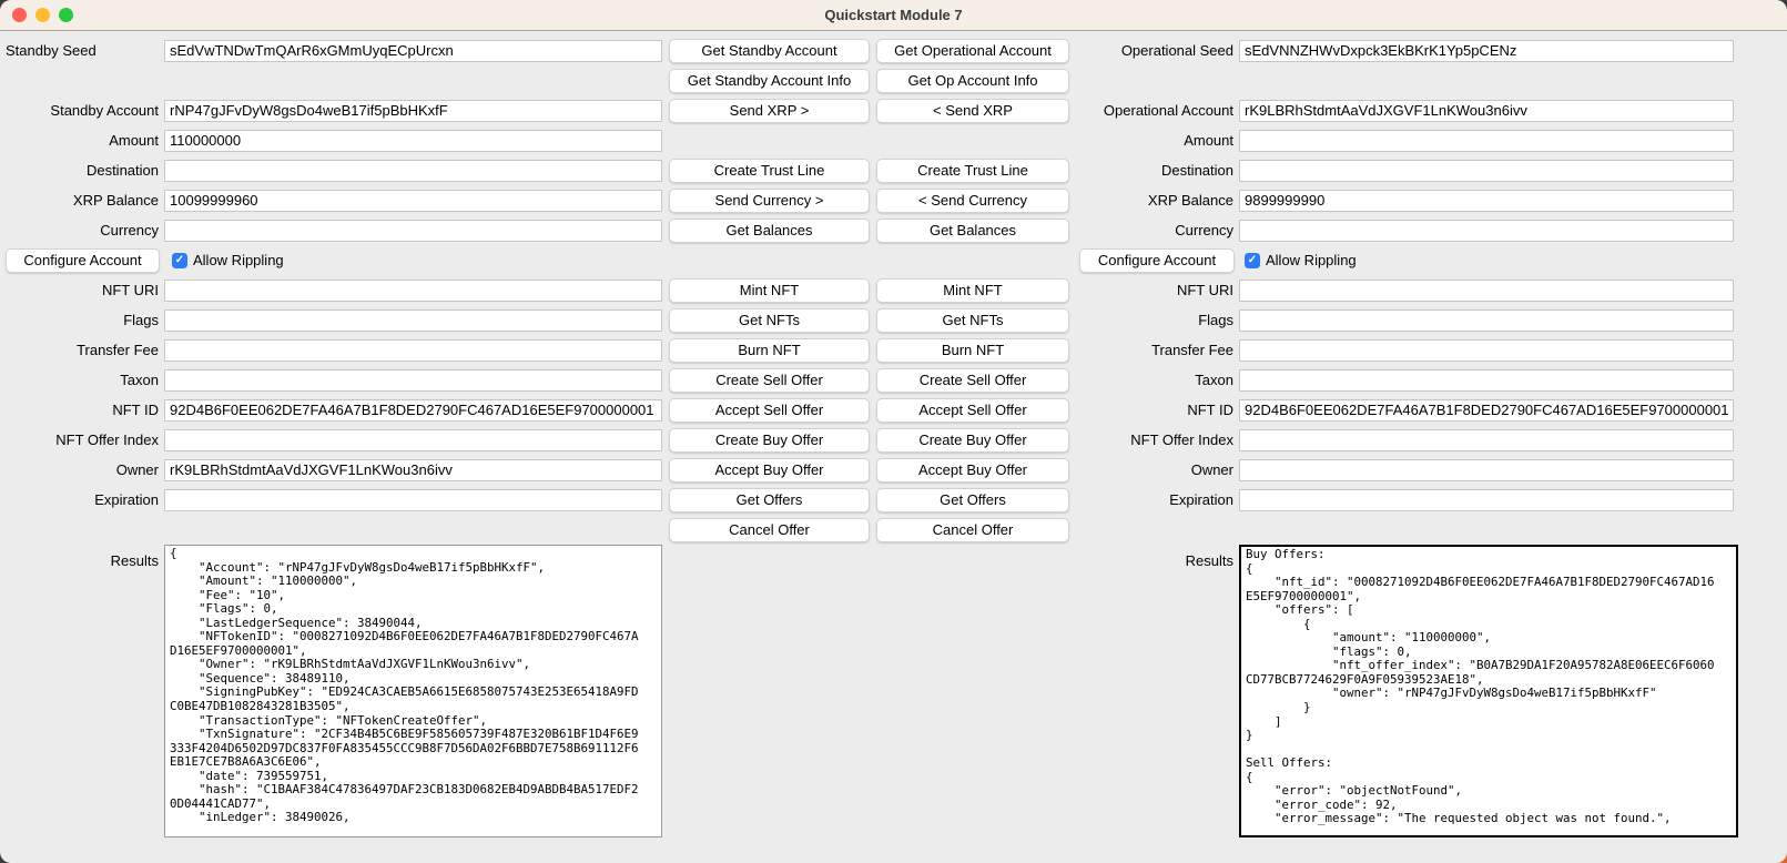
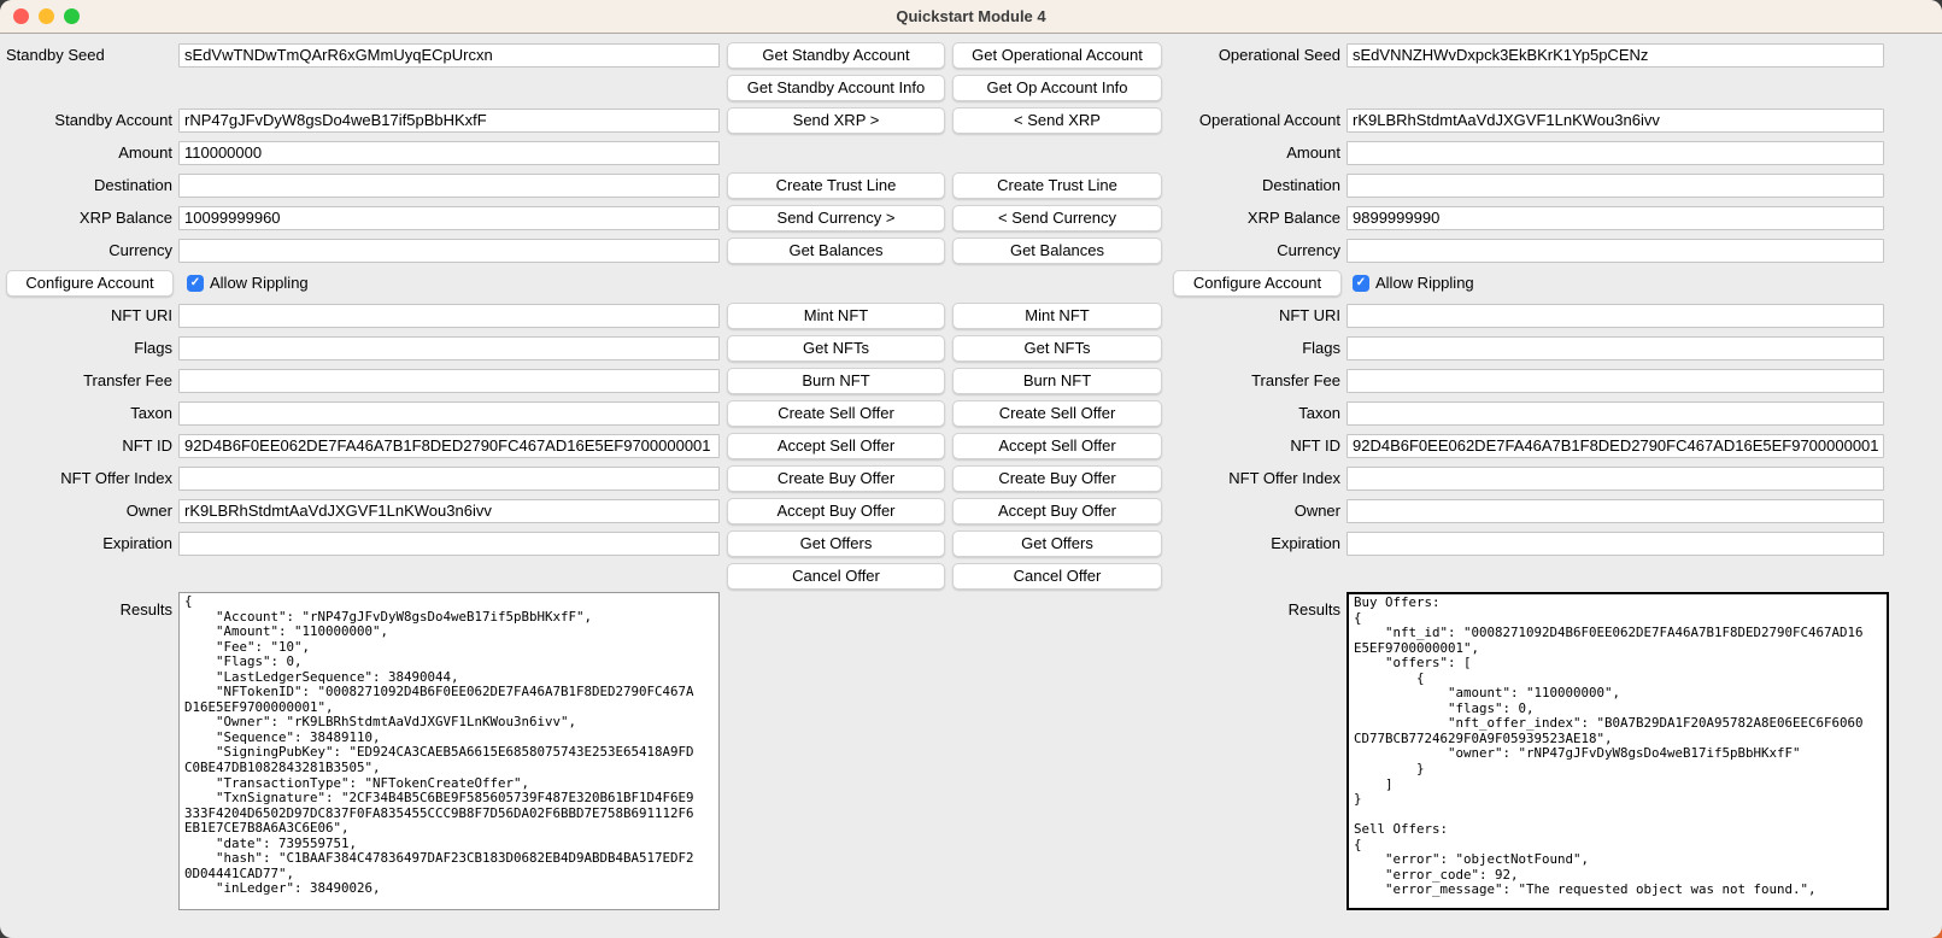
- Quickstart Module 7
+ Quickstart Module 4
  Standby Seed
  sEdVwTNDwTmQArR6xGMmUyqECpUrcxn
  Get Standby Account
  Get Operational Account
  Operational Seed
  sEdVNNZHWvDxpck3EkBKrK1Yp5pCENz
  Get Standby Account Info
  Get Op Account Info
  Standby Account
  rNP47gJFvDyW8gsDo4weB17if5pBbHKxfF
  Send XRP >
  < Send XRP
  Operational Account
  rK9LBRhStdmtAaVdJXGVF1LnKWou3n6ivv
  Amount
  110000000
  Amount
  Destination
  Create Trust Line
  Create Trust Line
  Destination
  XRP Balance
  10099999960
  Send Currency >
  < Send Currency
  XRP Balance
  9899999990
  Currency
  Get Balances
  Get Balances
  Currency
  Configure Account
  ✓
  Allow Rippling
  Configure Account
  ✓
  Allow Rippling
  NFT URI
  Mint NFT
  Mint NFT
  NFT URI
  Flags
  Get NFTs
  Get NFTs
  Flags
  Transfer Fee
  Burn NFT
  Burn NFT
  Transfer Fee
  Taxon
  Create Sell Offer
  Create Sell Offer
  Taxon
  NFT ID
  92D4B6F0EE062DE7FA46A7B1F8DED2790FC467AD16E5EF9700000001
  Accept Sell Offer
  Accept Sell Offer
  NFT ID
  92D4B6F0EE062DE7FA46A7B1F8DED2790FC467AD16E5EF9700000001
  NFT Offer Index
  Create Buy Offer
  Create Buy Offer
  NFT Offer Index
  Owner
  rK9LBRhStdmtAaVdJXGVF1LnKWou3n6ivv
  Accept Buy Offer
  Accept Buy Offer
  Owner
  Expiration
  Get Offers
  Get Offers
  Expiration
  Cancel Offer
  Cancel Offer
  Results
  {
  "Account": "rNP47gJFvDyW8gsDo4weB17if5pBbHKxfF",
  "Amount": "110000000",
  "Fee": "10",
  "Flags": 0,
  "LastLedgerSequence": 38490044,
  "NFTokenID": "0008271092D4B6F0EE062DE7FA46A7B1F8DED2790FC467A
  D16E5EF9700000001",
  "Owner": "rK9LBRhStdmtAaVdJXGVF1LnKWou3n6ivv",
  "Sequence": 38489110,
  "SigningPubKey": "ED924CA3CAEB5A6615E6858075743E253E65418A9FD
  C0BE47DB1082843281B3505",
  "TransactionType": "NFTokenCreateOffer",
  "TxnSignature": "2CF34B4B5C6BE9F585605739F487E320B61BF1D4F6E9
  333F4204D6502D97DC837F0FA835455CCC9B8F7D56DA02F6BBD7E758B691112F6
  EB1E7CE7B8A6A3C6E06",
  "date": 739559751,
  "hash": "C1BAAF384C47836497DAF23CB183D0682EB4D9ABDB4BA517EDF2
  0D04441CAD77",
  "inLedger": 38490026,
  Results
  Buy Offers:
  {
  "nft_id": "0008271092D4B6F0EE062DE7FA46A7B1F8DED2790FC467AD16
  E5EF9700000001",
  "offers": [
  {
  "amount": "110000000",
  "flags": 0,
  "nft_offer_index": "B0A7B29DA1F20A95782A8E06EEC6F6060
  CD77BCB7724629F0A9F05939523AE18",
  "owner": "rNP47gJFvDyW8gsDo4weB17if5pBbHKxfF"
  }
  ]
  }
  Sell Offers:
  {
  "error": "objectNotFound",
  "error_code": 92,
  "error_message": "The requested object was not found.",
